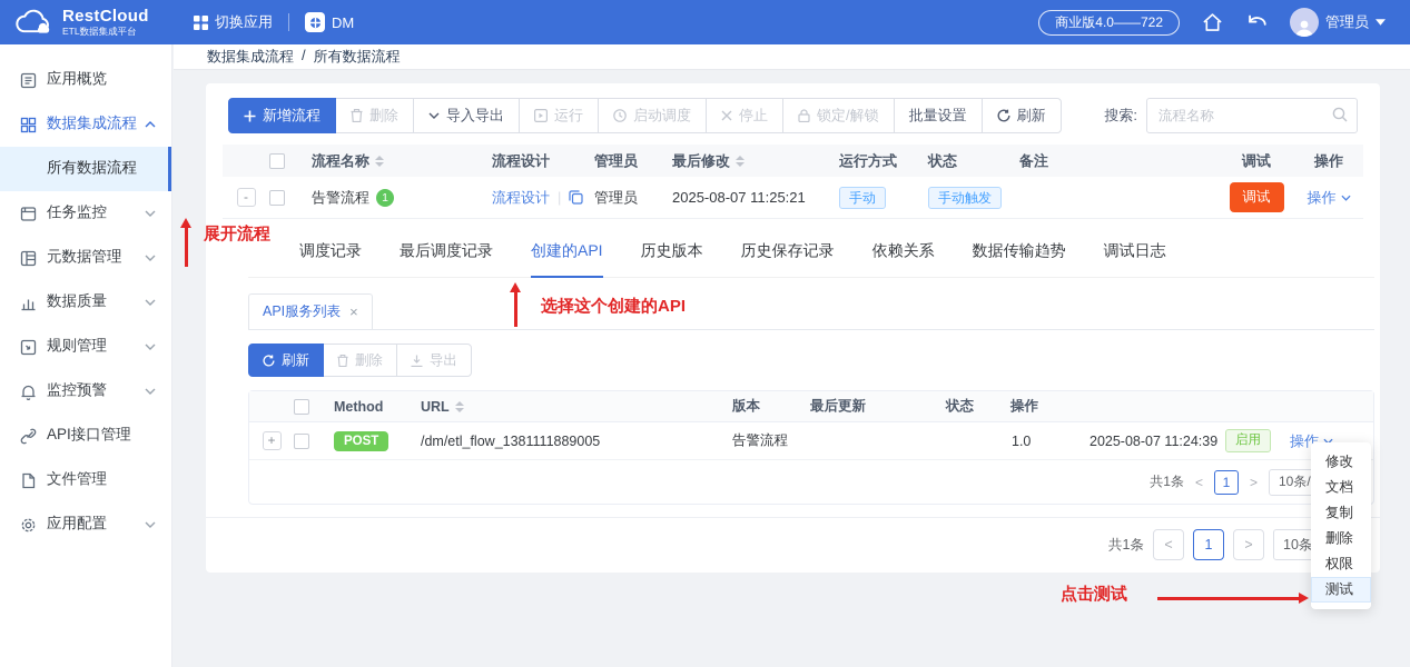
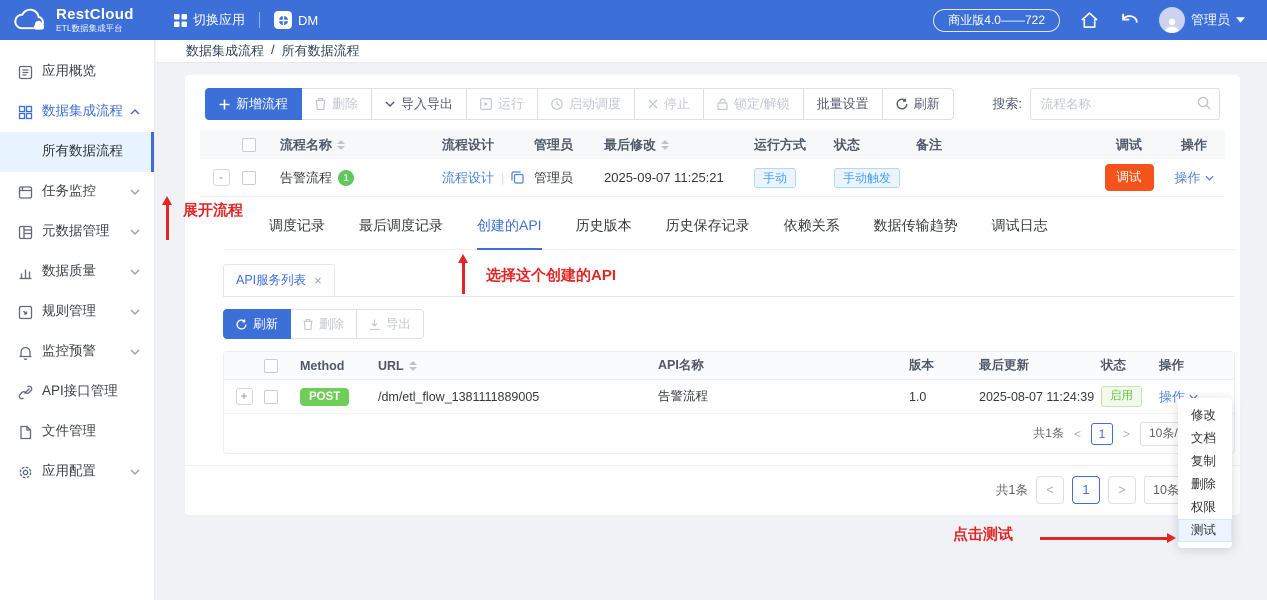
  RestCloud
  ETL数据集成平台
  切换应用
  DM
  商业版4.0——722
  管理员
  应用概览
  数据集成流程
  所有数据流程
  任务监控
  元数据管理
  数据质量
  规则管理
  监控预警
  API接口管理
  文件管理
  应用配置
  数据集成流程
  /
  所有数据流程
  新增流程
  删除
  导入导出
  运行
  启动调度
  停止
  锁定/解锁
  批量设置
  刷新
  搜索:
  流程名称
  流程名称
  流程设计
  管理员
  最后修改
  运行方式
  状态
  备注
  调试
  操作
  -
  告警流程
  1
  流程设计
  |
  管理员
- 2025-08-07 11:25:21
+ 2025-09-07 11:25:21
  手动
  手动触发
  调试
  操作
  调度记录
  最后调度记录
  创建的API
  历史版本
  历史保存记录
  依赖关系
  数据传输趋势
  调试日志
  API服务列表
  ×
  刷新
  删除
  导出
  Method
  URL
+ API名称
  版本
  最后更新
  状态
  操作
  +
  POST
  /dm/etl_flow_1381111889005
  告警流程
  1.0
  2025-08-07 11:24:39
  启用
  操作
  共1条
  <
  1
  >
  10条/
  共1条
  <
  1
  >
  修改
  文档
  复制
  删除
  权限
  测试
  展开流程
  选择这个创建的API
  点击测试
